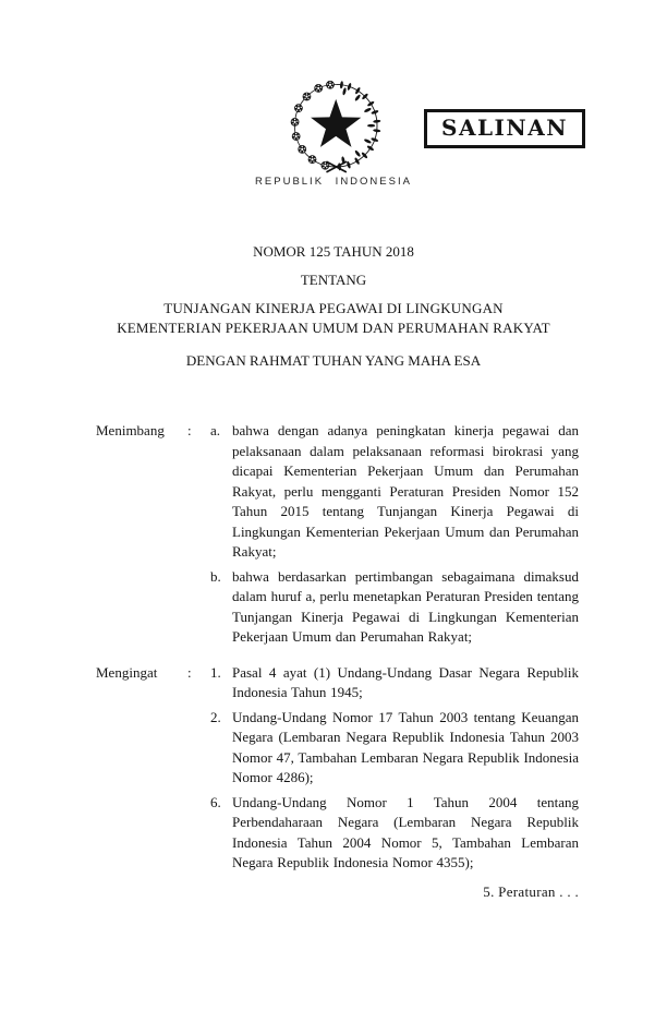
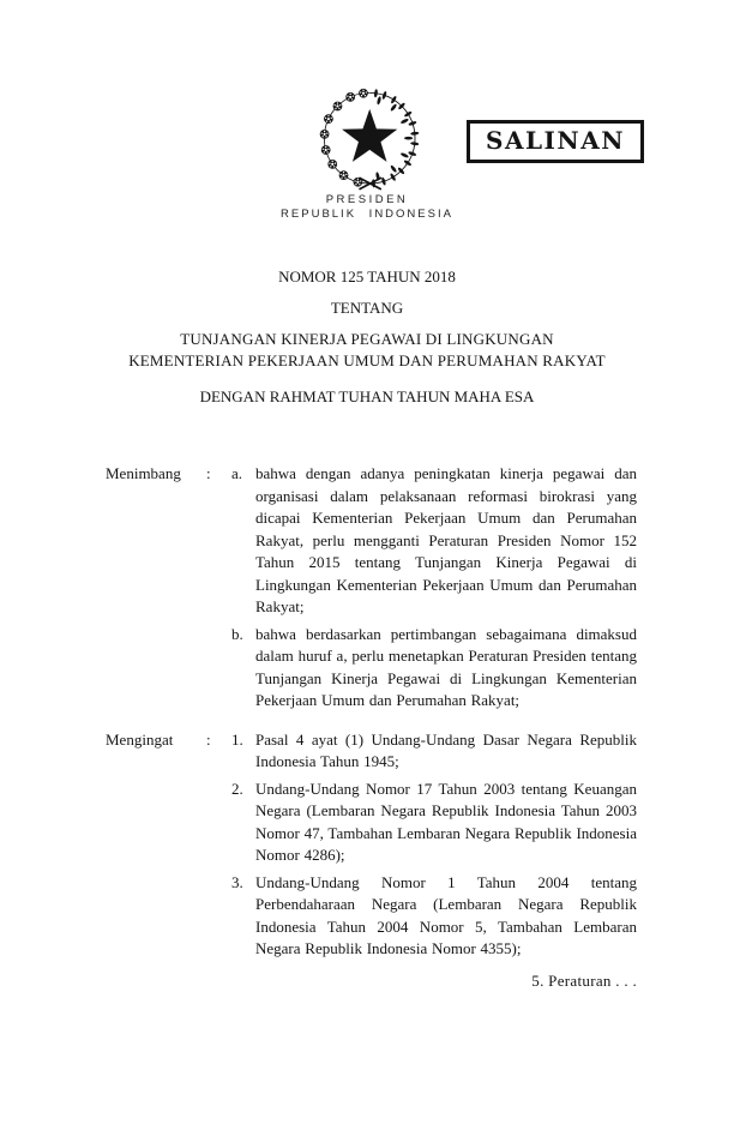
  SALINAN
+ PRESIDEN
  REPUBLIK INDONESIA
  NOMOR 125 TAHUN 2018
  TENTANG
  TUNJANGAN KINERJA PEGAWAI DI LINGKUNGAN
  KEMENTERIAN PEKERJAAN UMUM DAN PERUMAHAN RAKYAT
- DENGAN RAHMAT TUHAN YANG MAHA ESA
+ DENGAN RAHMAT TUHAN TAHUN MAHA ESA
  Menimbang
  :
  a.
- bahwa dengan adanya peningkatan kinerja pegawai dan pelaksanaan dalam pelaksanaan reformasi birokrasi yang dicapai Kementerian Pekerjaan Umum dan Perumahan Rakyat, perlu mengganti Peraturan Presiden Nomor 152 Tahun 2015 tentang Tunjangan Kinerja Pegawai di Lingkungan Kementerian Pekerjaan Umum dan Perumahan Rakyat;
+ bahwa dengan adanya peningkatan kinerja pegawai dan organisasi dalam pelaksanaan reformasi birokrasi yang dicapai Kementerian Pekerjaan Umum dan Perumahan Rakyat, perlu mengganti Peraturan Presiden Nomor 152 Tahun 2015 tentang Tunjangan Kinerja Pegawai di Lingkungan Kementerian Pekerjaan Umum dan Perumahan Rakyat;
  b.
  bahwa berdasarkan pertimbangan sebagaimana dimaksud dalam huruf a, perlu menetapkan Peraturan Presiden tentang Tunjangan Kinerja Pegawai di Lingkungan Kementerian Pekerjaan Umum dan Perumahan Rakyat;
  Mengingat
  :
  1.
  Pasal 4 ayat (1) Undang-Undang Dasar Negara Republik Indonesia Tahun 1945;
  2.
  Undang-Undang Nomor 17 Tahun 2003 tentang Keuangan Negara (Lembaran Negara Republik Indonesia Tahun 2003 Nomor 47, Tambahan Lembaran Negara Republik Indonesia Nomor 4286);
- 6.
+ 3.
  Undang-Undang Nomor 1 Tahun 2004 tentang Perbendaharaan Negara (Lembaran Negara Republik Indonesia Tahun 2004 Nomor 5, Tambahan Lembaran Negara Republik Indonesia Nomor 4355);
  5. Peraturan . . .
